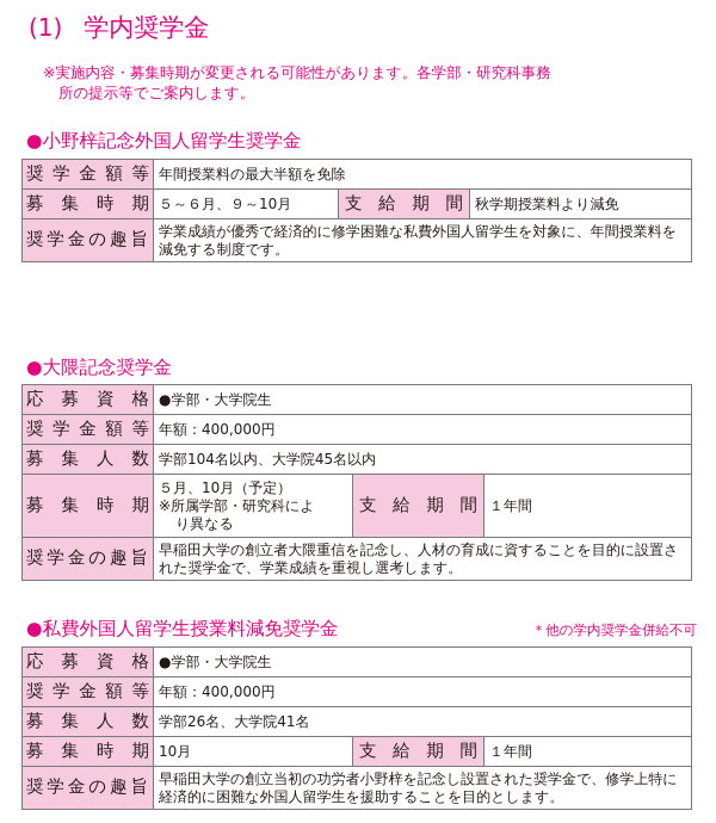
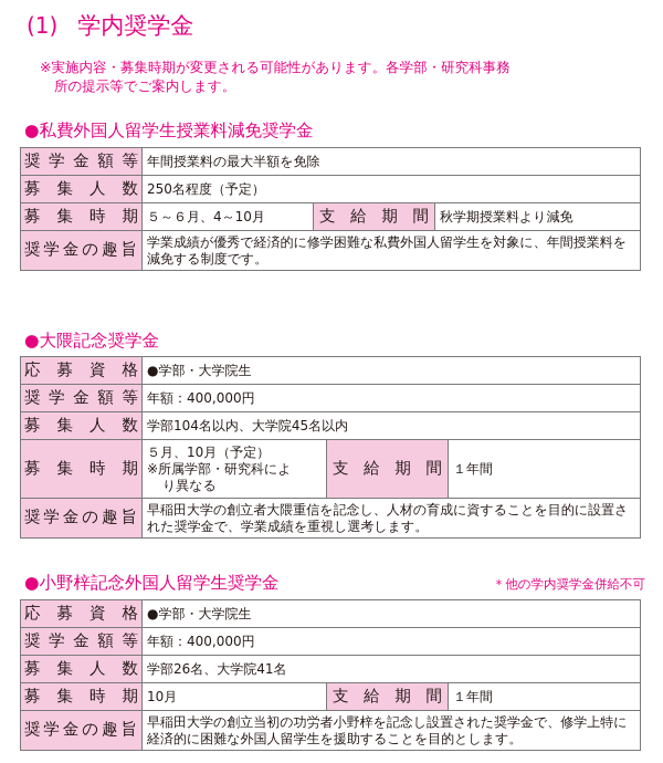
  (1) 学内奨学金
  ※実施内容・募集時期が変更される可能性があります。各学部・研究科事務
  所の提示等でご案内します。
- ●小野梓記念外国人留学生奨学金
+ ●私費外国人留学生授業料減免奨学金
  奨学金額等	年間授業料の最大半額を免除
+ 募集人数	250名程度（予定）
- 募集時期	５～６月、９～10月	支給期間	秋学期授業料より減免
+ 募集時期	５～６月、4～10月	支給期間	秋学期授業料より減免
  奨学金の趣旨	学業成績が優秀で経済的に修学困難な私費外国人留学生を対象に、年間授業料を減免する制度です。
  ●大隈記念奨学金
  応募資格	●学部・大学院生
  奨学金額等	年額：400,000円
  募集人数	学部104名以内、大学院45名以内
  募集時期	５月、10月（予定） ※所属学部・研究科によ り異なる	支給期間	１年間
  奨学金の趣旨	早稲田大学の創立者大隈重信を記念し、人材の育成に資することを目的に設置された奨学金で、学業成績を重視し選考します。
- ●私費外国人留学生授業料減免奨学金
+ ●小野梓記念外国人留学生奨学金
  ＊他の学内奨学金併給不可
  応募資格	●学部・大学院生
  奨学金額等	年額：400,000円
  募集人数	学部26名、大学院41名
  募集時期	10月	支給期間	１年間
  奨学金の趣旨	早稲田大学の創立当初の功労者小野梓を記念し設置された奨学金で、修学上特に経済的に困難な外国人留学生を援助することを目的とします。
